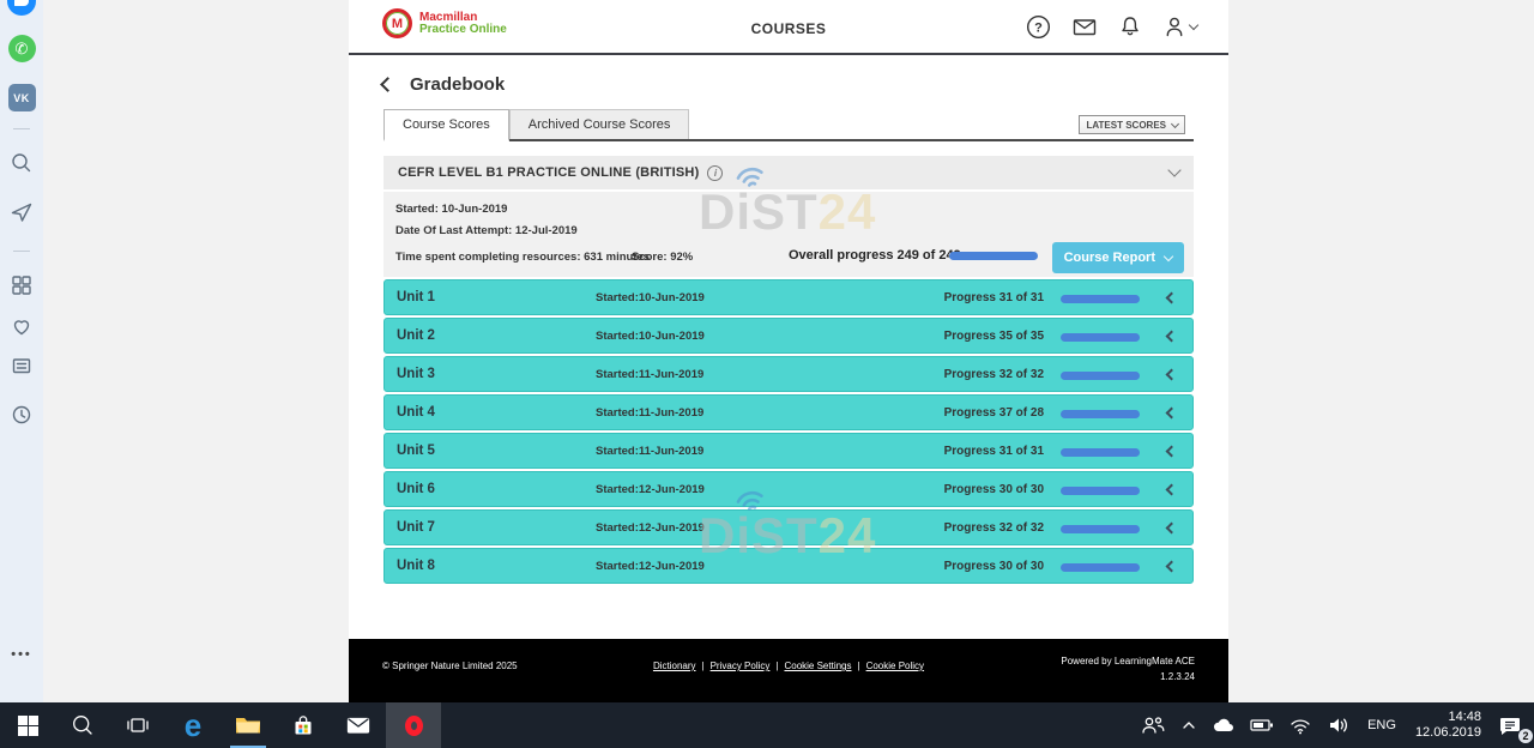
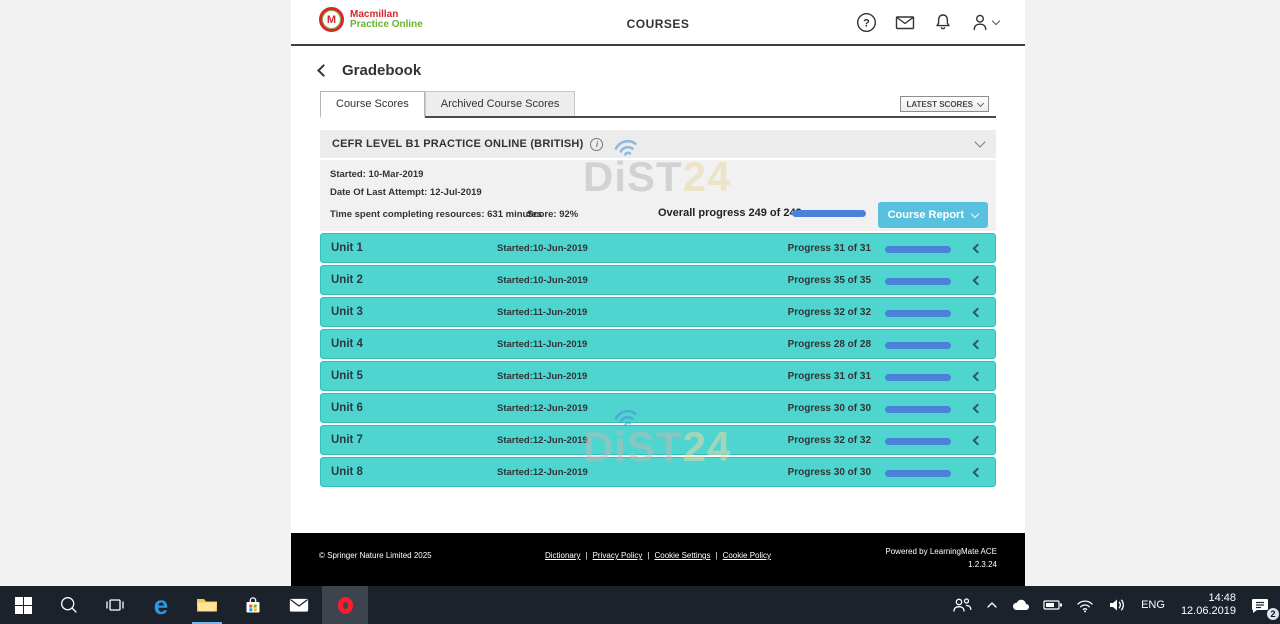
- ✆
- VK
- •••
  M
  Macmillan
  Practice Online
  COURSES
  ?
  Gradebook
  Course Scores
  Archived Course Scores
  LATEST SCORES
  CEFR LEVEL B1 PRACTICE ONLINE (BRITISH)
  i
- Started: 10-Jun-2019
+ Started: 10-Mar-2019
  Date Of Last Attempt: 12-Jul-2019
  Time spent completing resources: 631 minutes
  Score: 92%
  Overall progress 249 of 2
  Course Report
  Unit 1
  Started:10-Jun-2019
  Progress 31 of 31
  Unit 2
  Started:10-Jun-2019
  Progress 35 of 35
  Unit 3
  Started:11-Jun-2019
  Progress 32 of 32
  Unit 4
  Started:11-Jun-2019
- Progress 37 of 28
+ Progress 28 of 28
  Unit 5
  Started:11-Jun-2019
  Progress 31 of 31
  Unit 6
  Started:12-Jun-2019
  Progress 30 of 30
  Unit 7
  Started:12-Jun-2019
  Progress 32 of 32
  Unit 8
  Started:12-Jun-2019
  Progress 30 of 30
  © Springer Nature Limited 2025
  Dictionary | Privacy Policy | Cookie Settings | Cookie Policy
  Powered by LearningMate ACE
  1.2.3.24
  DiST24
  DiST24
  e
  ENG
  14:48
  12.06.2019
  2
